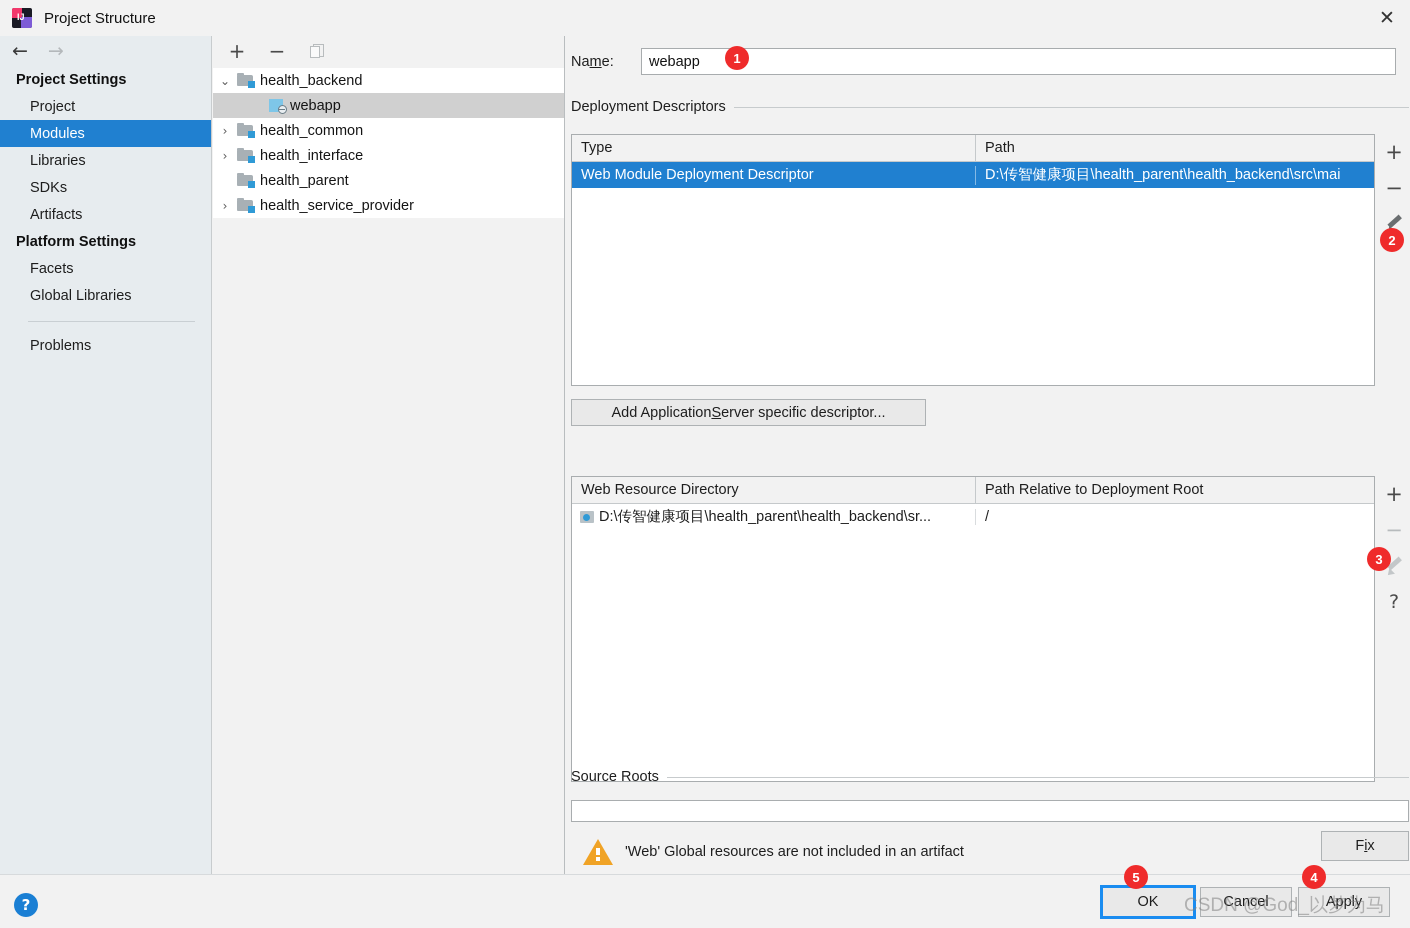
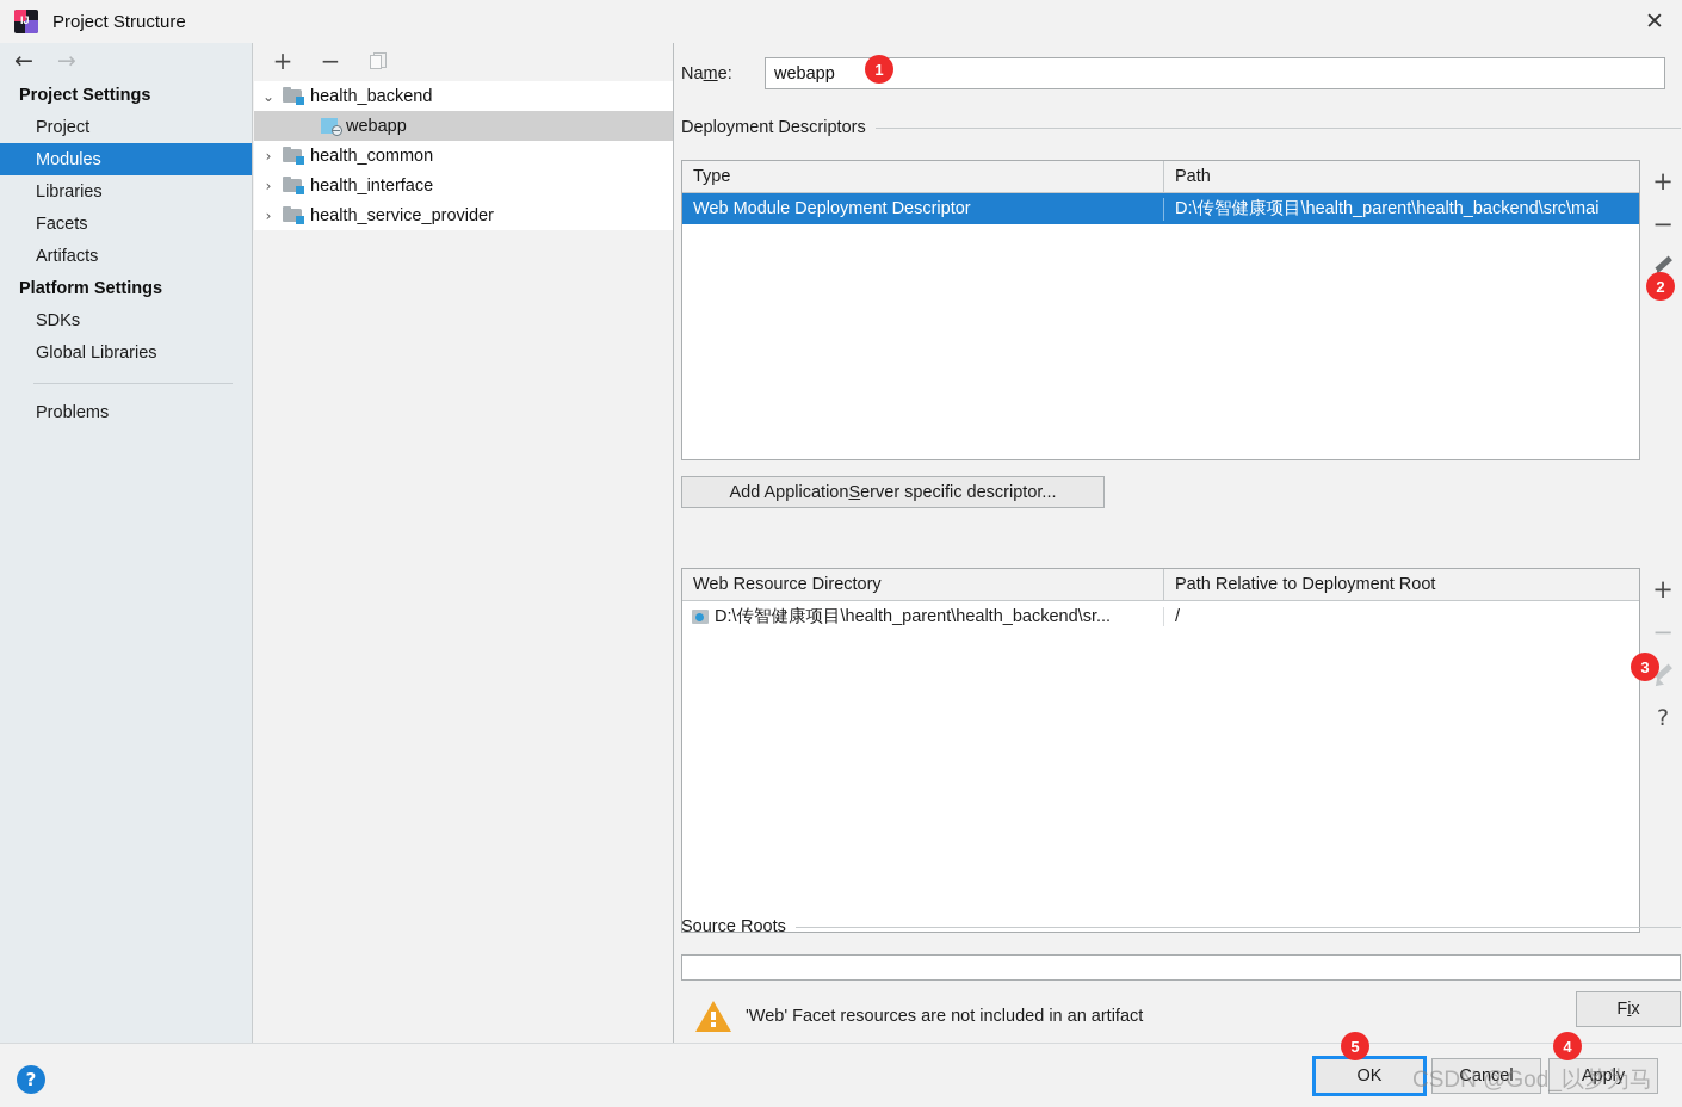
  IJ
  Project Structure
  ✕
  ←
  →
  Project Settings
  Project
  Modules
  Libraries
- SDKs
+ Facets
  Artifacts
  Platform Settings
- Facets
+ SDKs
  Global Libraries
  Problems
  +
  −
  ⌄
  health_backend
  webapp
  ›
  health_common
  ›
  health_interface
- health_parent
  ›
  health_service_provider
  Name:
  webapp
  Deployment Descriptors
  Type
  Path
  Web Module Deployment Descriptor
  D:\传智健康项目\health_parent\health_backend\src\mai
  +
  −
  Add Application
  S
  erver specific descriptor...
  Web Resource Directory
  Path Relative to Deployment Root
  D:\传智健康项目\health_parent\health_backend\sr...
  /
  +
  −
  ?
  Source Roots
- 'Web' Global resources are not included in an artifact
+ 'Web' Facet resources are not included in an artifact
  F
  i
  x
  ?
  OK
  Cancel
  Apply
  1
  2
  3
  4
  5
  CSDN @God_以梦为马
